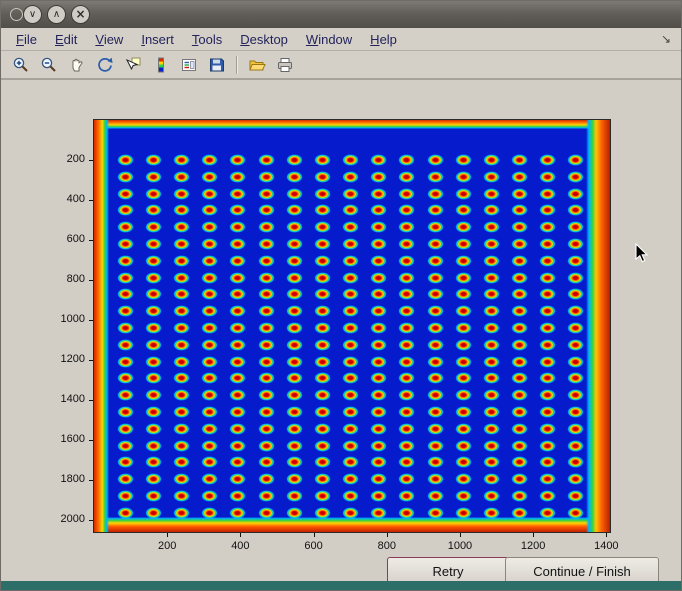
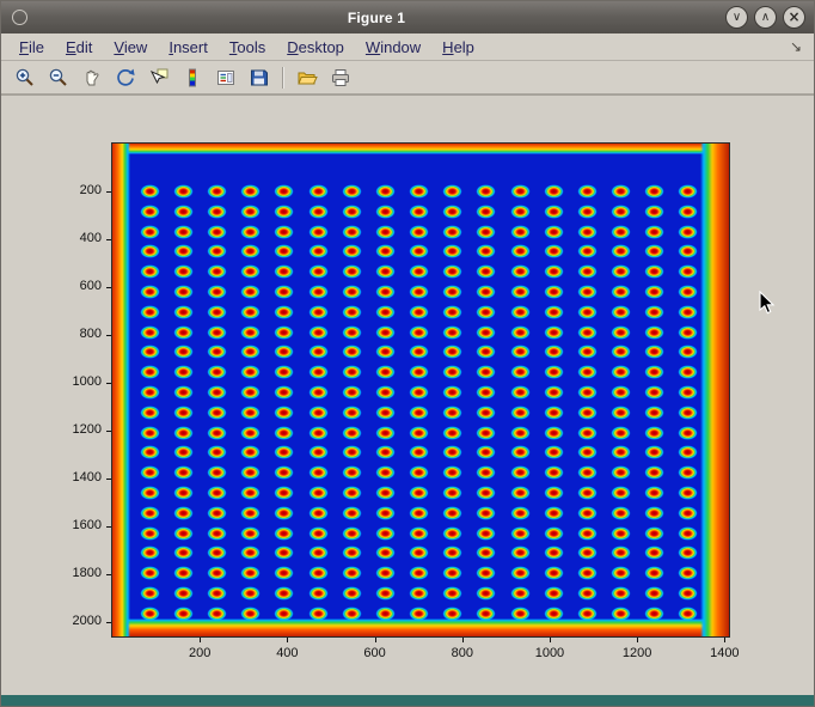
+ Figure 1
  ∨
  ∧
  ×
  File
  Edit
  View
  Insert
  Tools
  Desktop
  Window
  Help
  ↘
  200
  400
  600
  800
  1000
  1200
  1400
  1600
  1800
  2000
  200
  400
  600
  800
  1000
  1200
  1400
- Retry
- Continue / Finish
